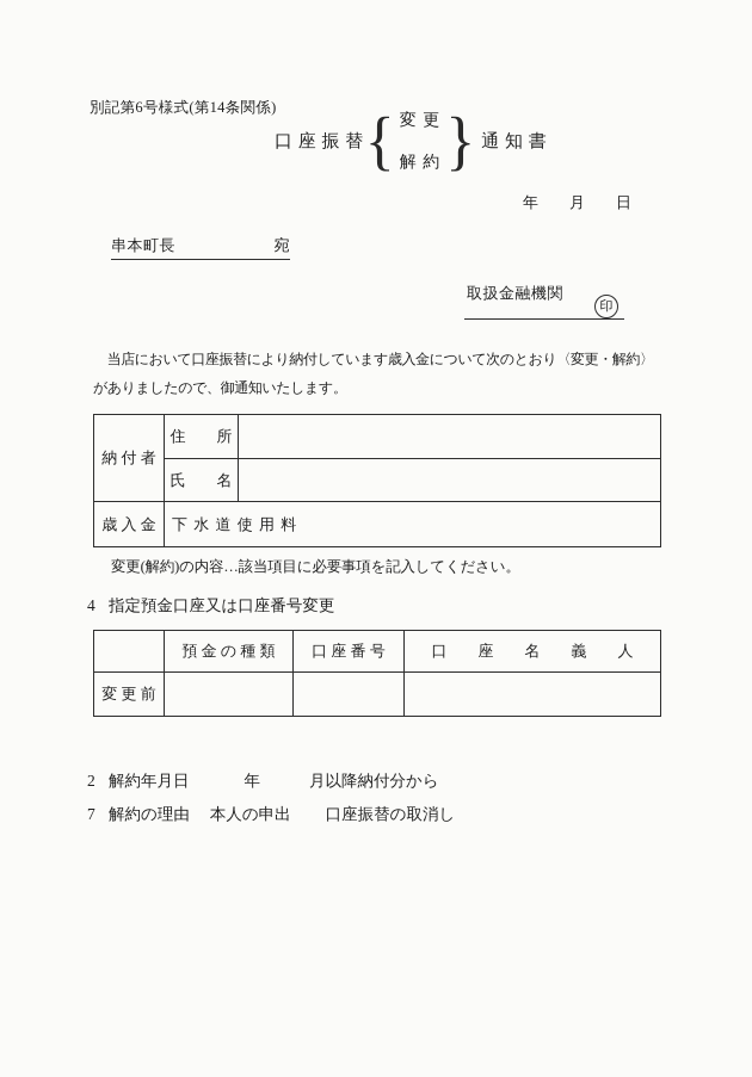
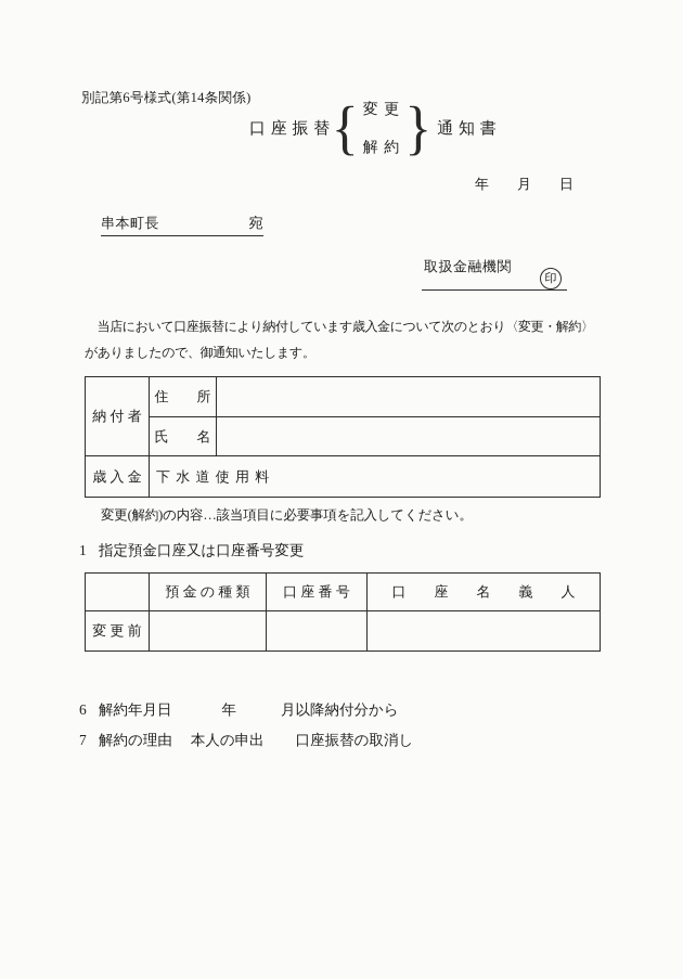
  別記第6号様式(第14条関係)
  口 座 振 替
  {
  変 更
  解 約
  }
  通 知 書
  年
  月
  日
  串本町長
  宛
  取扱金融機関
  印
  当店において口座振替により納付しています歳入金について次のとおり〈変更・解約〉
  がありましたので、御通知いたします。
  納 付 者	住 所
  氏 名
  歳 入 金	下 水 道 使 用 料
  変更(解約)の内容…該当項目に必要事項を記入してください。
- 4
+ 1
  指定預金口座又は口座番号変更
  	預 金 の 種 類	口 座 番 号	口 座 名 義 人
  変 更 前
- 2
+ 6
  解約年月日
  年
  月以降納付分から
  7
  解約の理由
  本人の申出
  口座振替の取消し
